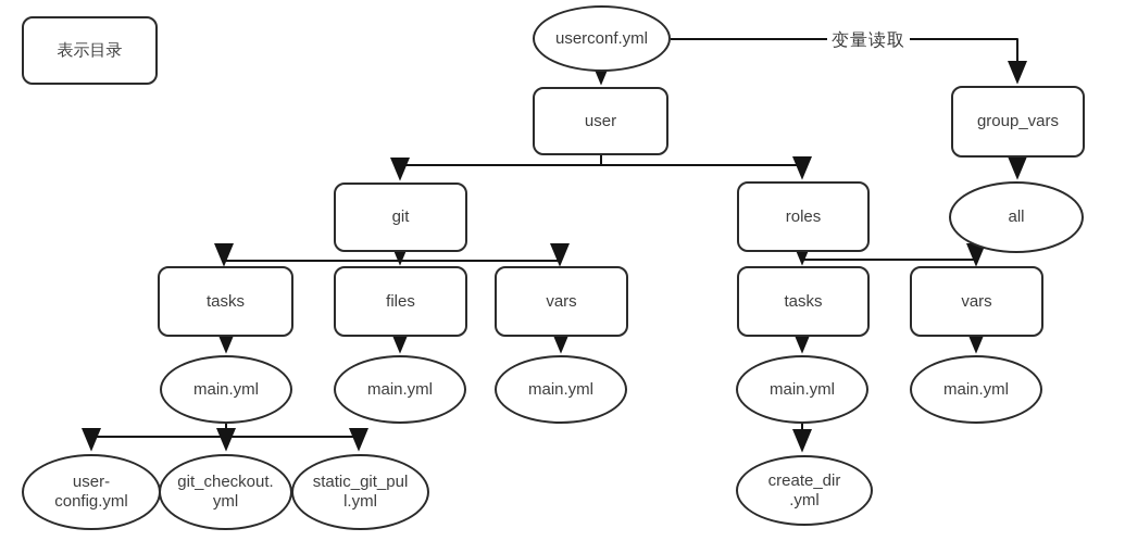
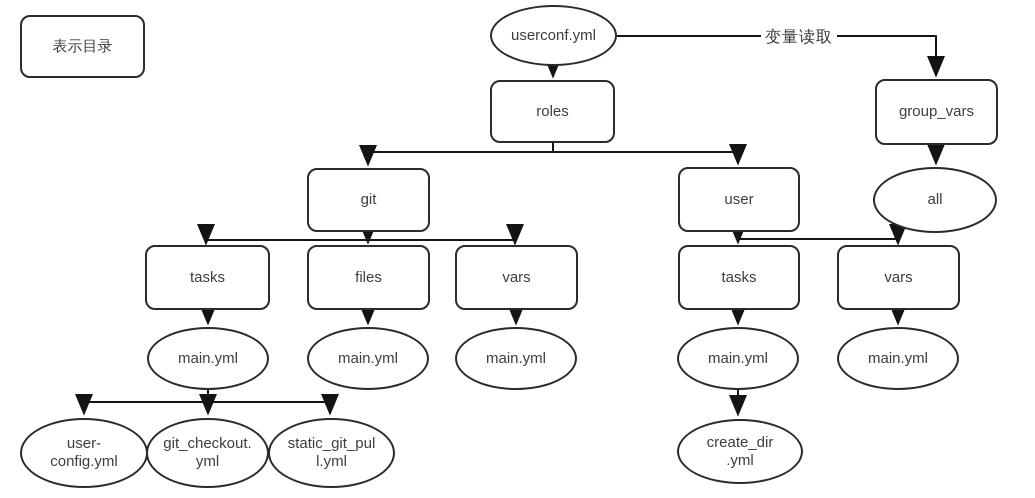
  表示目录
  变量读取
  userconf.yml
- user
+ roles
  group_vars
  git
- roles
+ user
  all
  tasks
  files
  vars
  tasks
  vars
  main.yml
  main.yml
  main.yml
  main.yml
  main.yml
  user-config.yml
  git_checkout.yml
  static_git_pull.yml
  create_dir.yml
